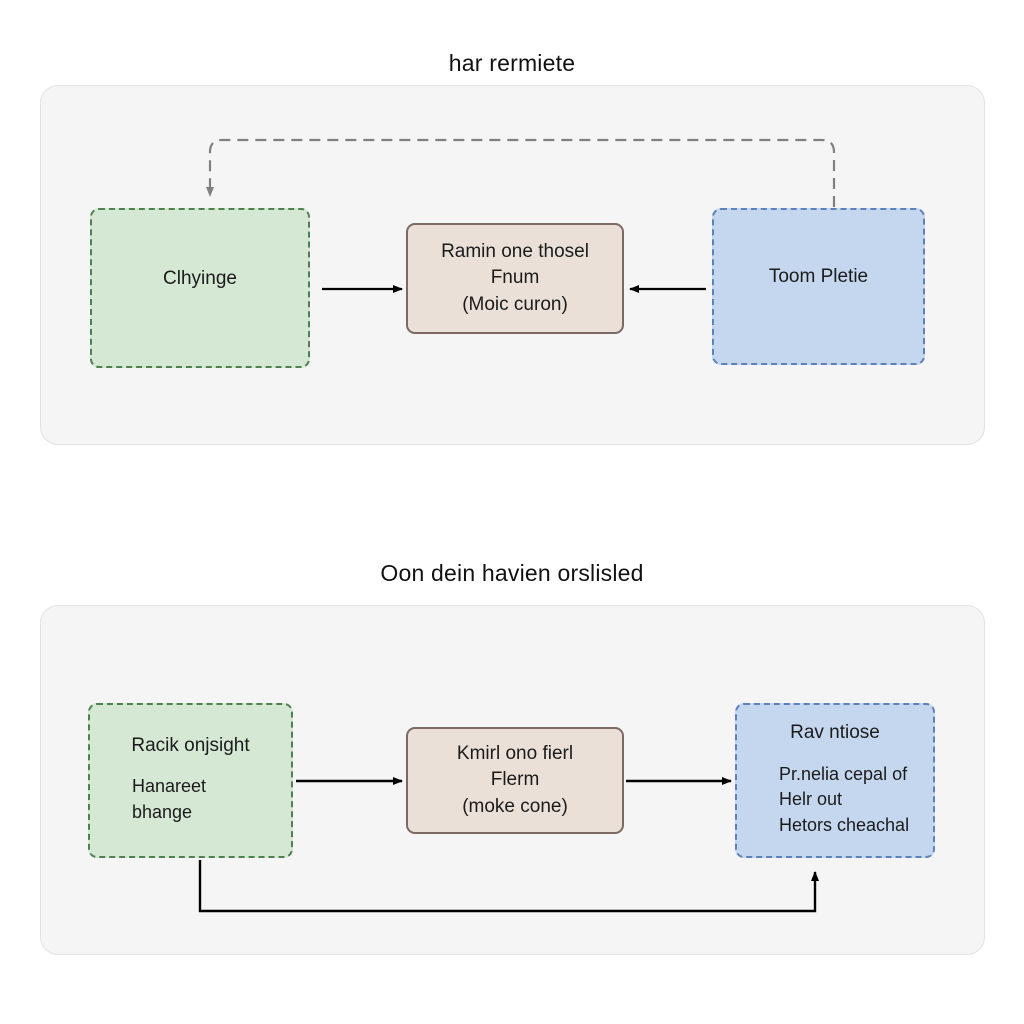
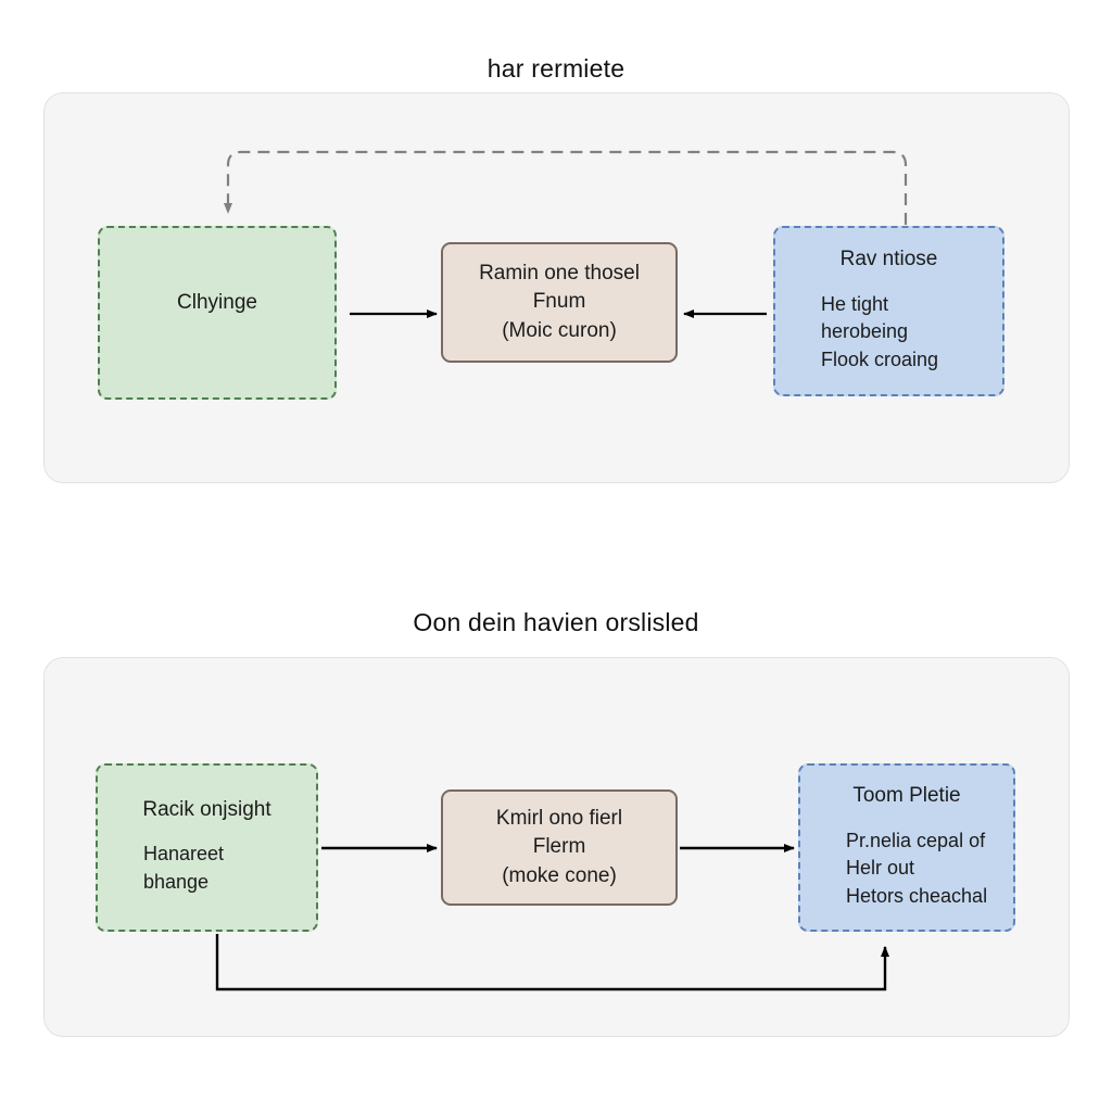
  har rermiete
  Clhyinge
  Ramin one thosel
  Fnum
  (Moic curon)
- Toom Pletie
+ Rav ntiose
+ He tight
+ herobeing
+ Flook croaing
  Oon dein havien orslisled
  Racik onjsight
  Hanareet
  bhange
  Kmirl ono fierl
  Flerm
  (moke cone)
- Rav ntiose
+ Toom Pletie
  Pr.nelia cepal of
  Helr out
  Hetors cheachal
